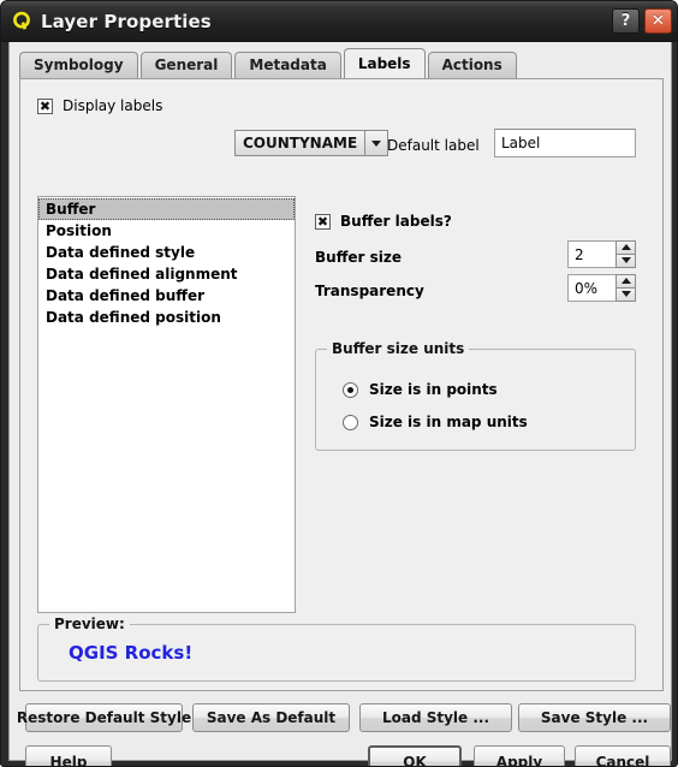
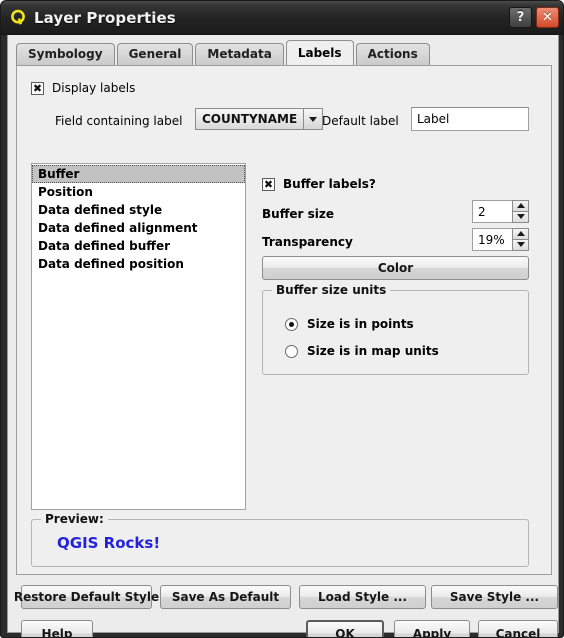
  Layer Properties
  ?
  ✕
  Symbology
  General
  Metadata
  Labels
  Actions
  Display labels
+ Field containing label
  COUNTYNAME
  Default label
  Label
  Buffer
  Position
  Data defined style
  Data defined alignment
  Data defined buffer
  Data defined position
  Buffer labels?
  Buffer size
  2
  Transparency
- 0%
+ 19%
+ Color
  Buffer size units
  Size is in points
  Size is in map units
  Preview:
  QGIS Rocks!
  Restore Default Style
  Save As Default
  Load Style ...
  Save Style ...
  Help
  OK
  Apply
  Cancel
